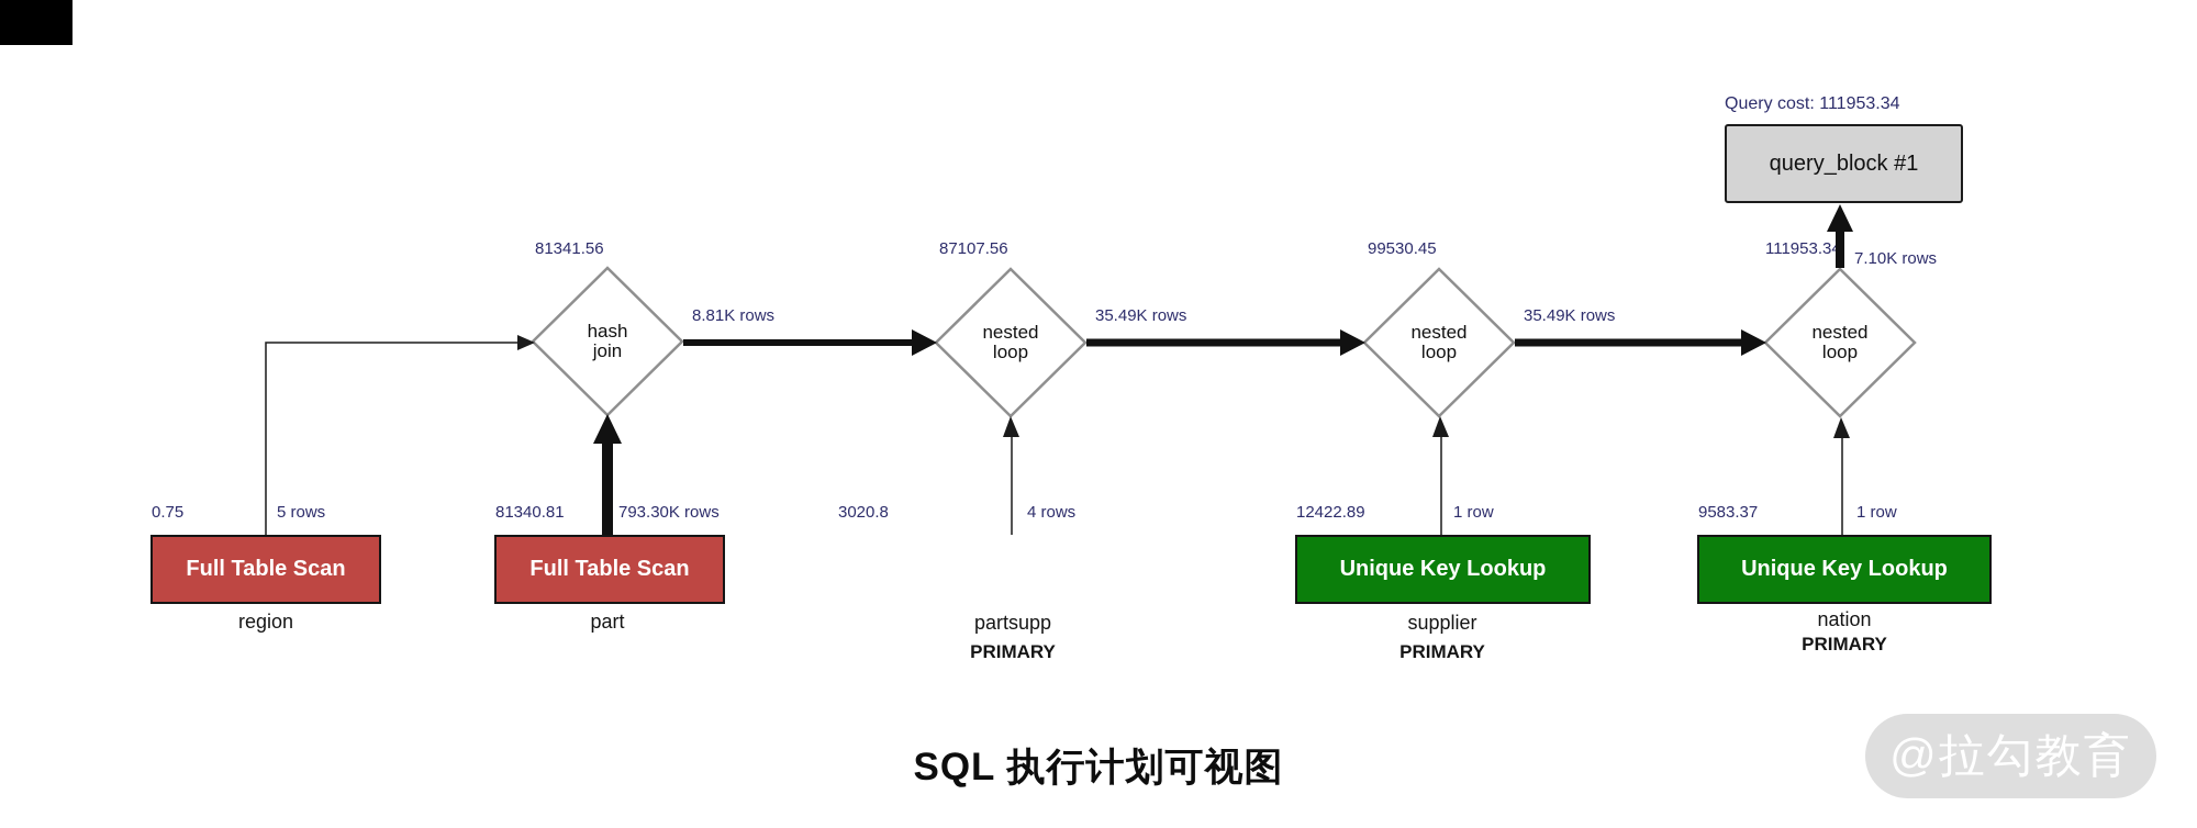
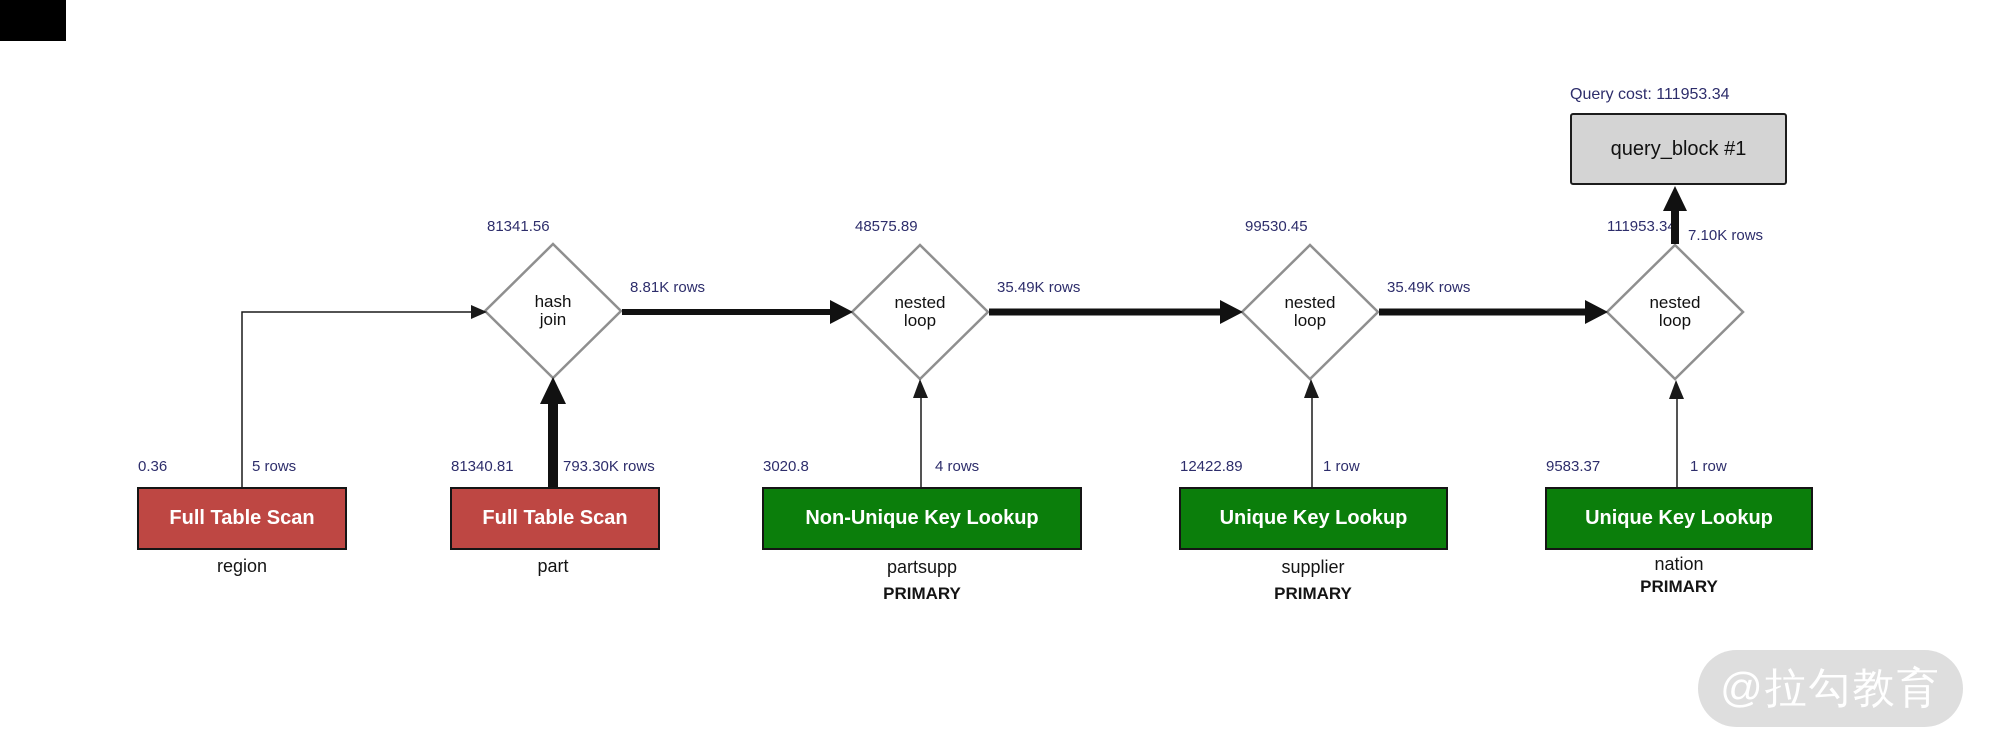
  Query cost: 111953.34
  query_block #1
  81341.56
- 87107.56
+ 48575.89
  99530.45
  111953.3
  hash
  join
  nested
  loop
  nested
  loop
  nested
  loop
  8.81K rows
  35.49K rows
  35.49K rows
  7.10K rows
- 0.75
+ 0.36
  5 rows
  81340.81
  793.30K rows
  3020.8
  4 rows
  12422.89
  1 row
  9583.37
  1 row
  Full Table Scan
  Full Table Scan
+ Non-Unique Key Lookup
  Unique Key Lookup
  Unique Key Lookup
  region
  part
  partsupp
  PRIMARY
  supplier
  PRIMARY
  nation
  PRIMARY
- SQL 执行计划可视图
  @拉勾教育
